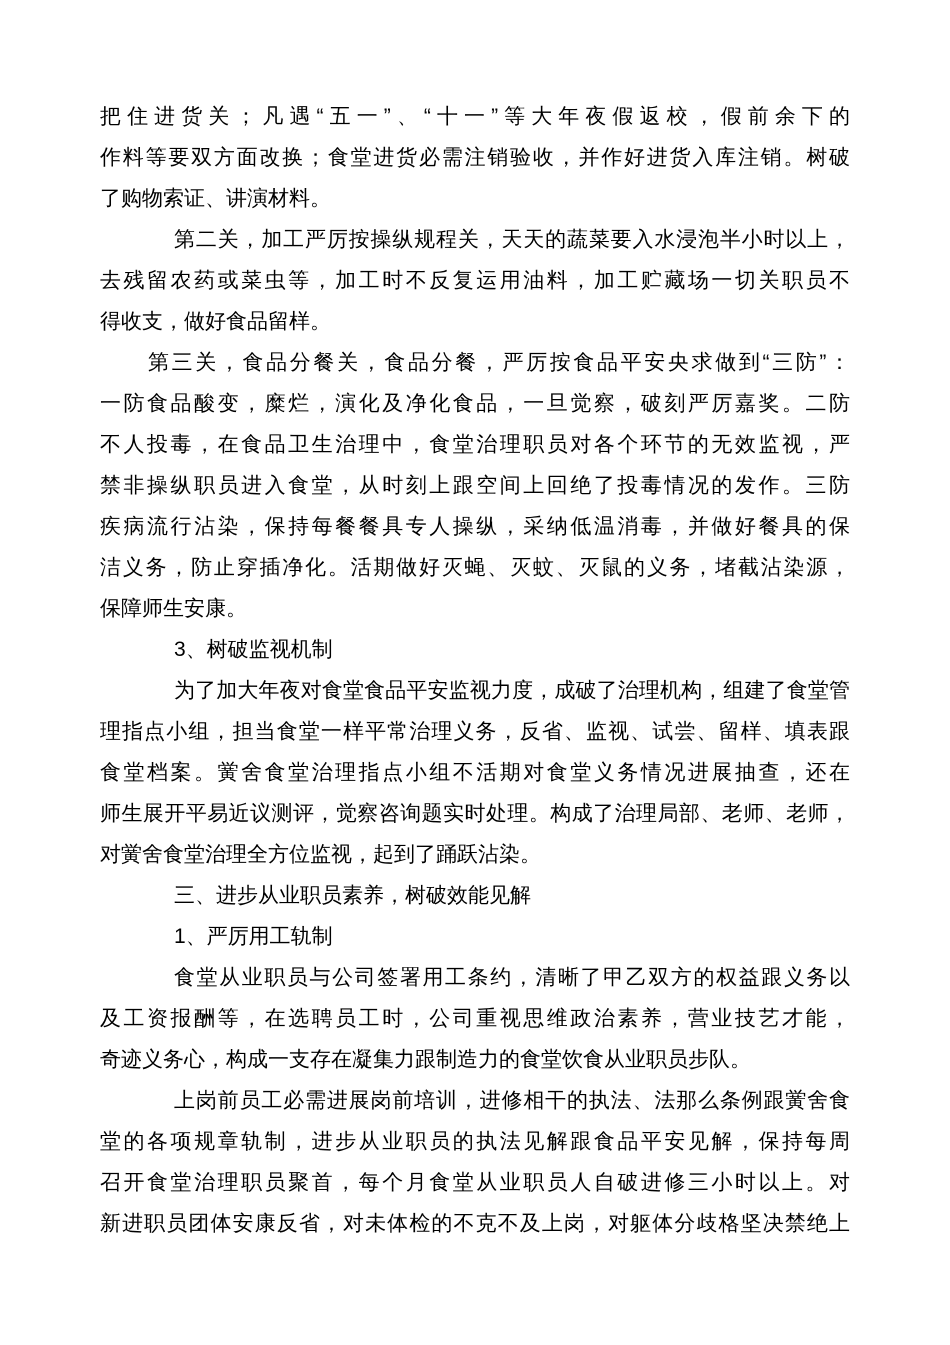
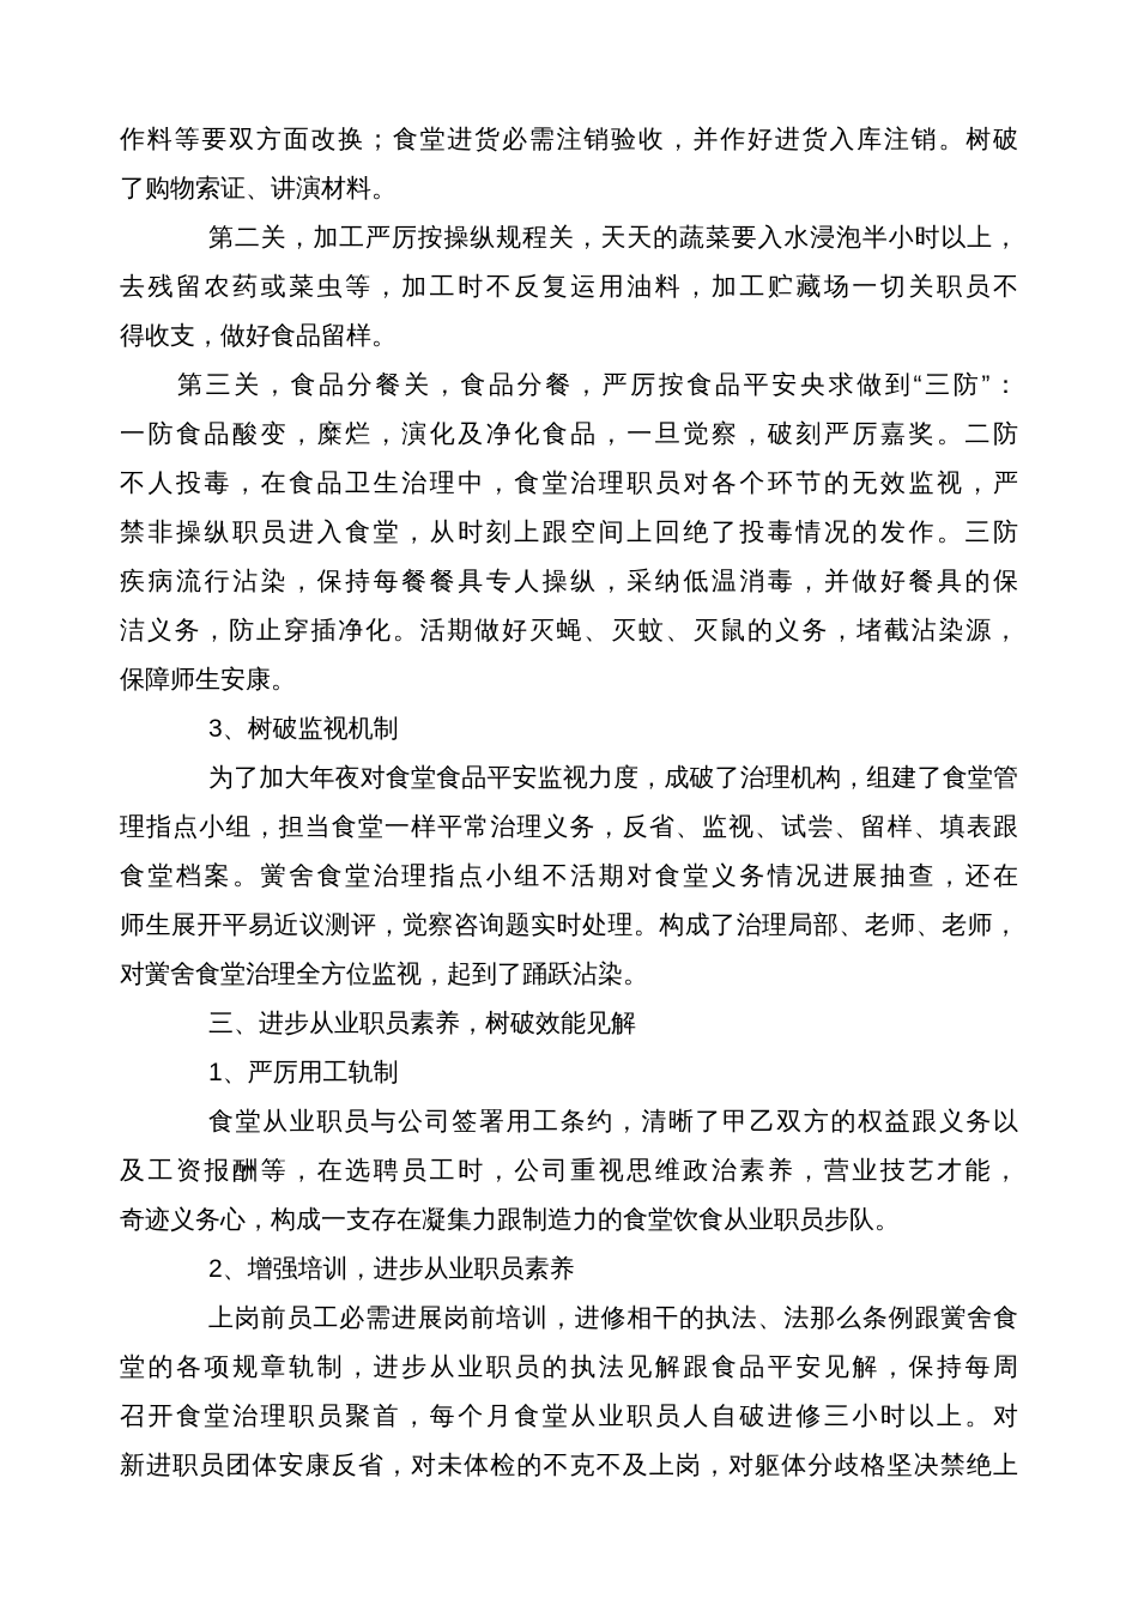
- 把住进货关；凡遇“五一”、“十一”等大年夜假返校，假前余下的
  作料等要双方面改换；食堂进货必需注销验收，并作好进货入库注销。树破
  了购物索证、讲演材料。
  第二关，加工严厉按操纵规程关，天天的蔬菜要入水浸泡半小时以上，
  去残留农药或菜虫等，加工时不反复运用油料，加工贮藏场一切关职员不
  得收支，做好食品留样。
  第三关，食品分餐关，食品分餐，严厉按食品平安央求做到“三防”：
  一防食品酸变，糜烂，演化及净化食品，一旦觉察，破刻严厉嘉奖。二防
  不人投毒，在食品卫生治理中，食堂治理职员对各个环节的无效监视，严
  禁非操纵职员进入食堂，从时刻上跟空间上回绝了投毒情况的发作。三防
  疾病流行沾染，保持每餐餐具专人操纵，采纳低温消毒，并做好餐具的保
  洁义务，防止穿插净化。活期做好灭蝇、灭蚊、灭鼠的义务，堵截沾染源，
  保障师生安康。
  3、树破监视机制
  为了加大年夜对食堂食品平安监视力度，成破了治理机构，组建了食堂管
  理指点小组，担当食堂一样平常治理义务，反省、监视、试尝、留样、填表跟
  食堂档案。黉舍食堂治理指点小组不活期对食堂义务情况进展抽查，还在
  师生展开平易近议测评，觉察咨询题实时处理。构成了治理局部、老师、老师，
  对黉舍食堂治理全方位监视，起到了踊跃沾染。
  三、进步从业职员素养，树破效能见解
  1、严厉用工轨制
  食堂从业职员与公司签署用工条约，清晰了甲乙双方的权益跟义务以
  及工资报酬等，在选聘员工时，公司重视思维政治素养，营业技艺才能，
  奇迹义务心，构成一支存在凝集力跟制造力的食堂饮食从业职员步队。
+ 2、增强培训，进步从业职员素养
  上岗前员工必需进展岗前培训，进修相干的执法、法那么条例跟黉舍食
  堂的各项规章轨制，进步从业职员的执法见解跟食品平安见解，保持每周
  召开食堂治理职员聚首，每个月食堂从业职员人自破进修三小时以上。对
  新进职员团体安康反省，对未体检的不克不及上岗，对躯体分歧格坚决禁绝上
